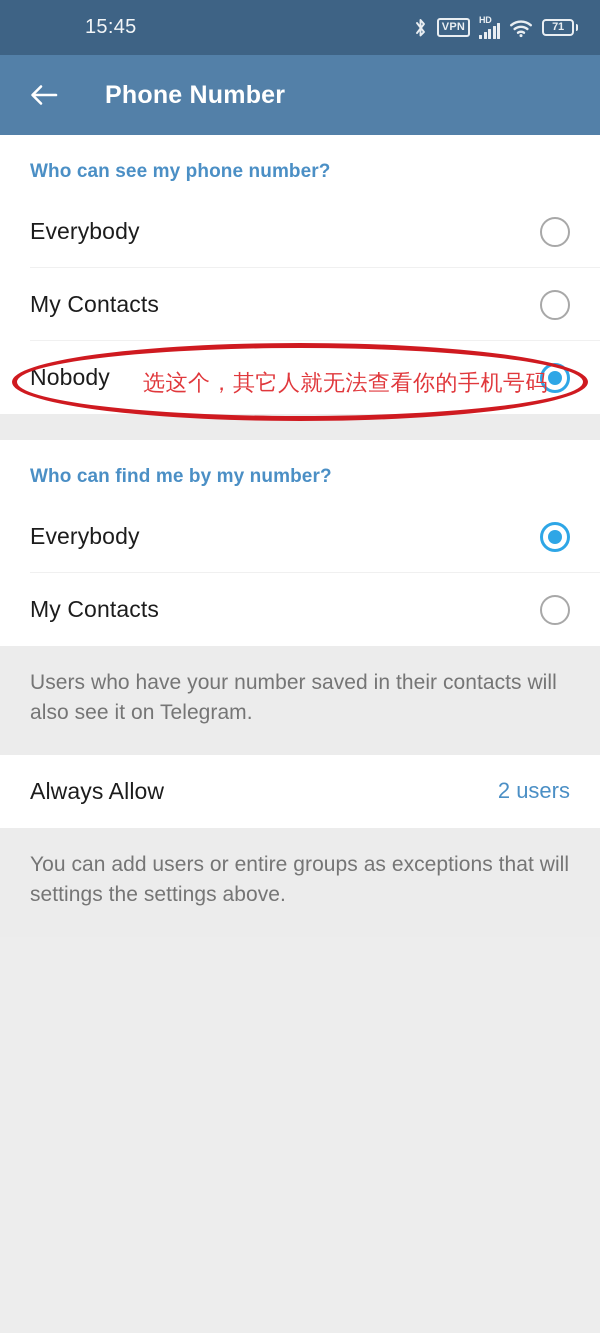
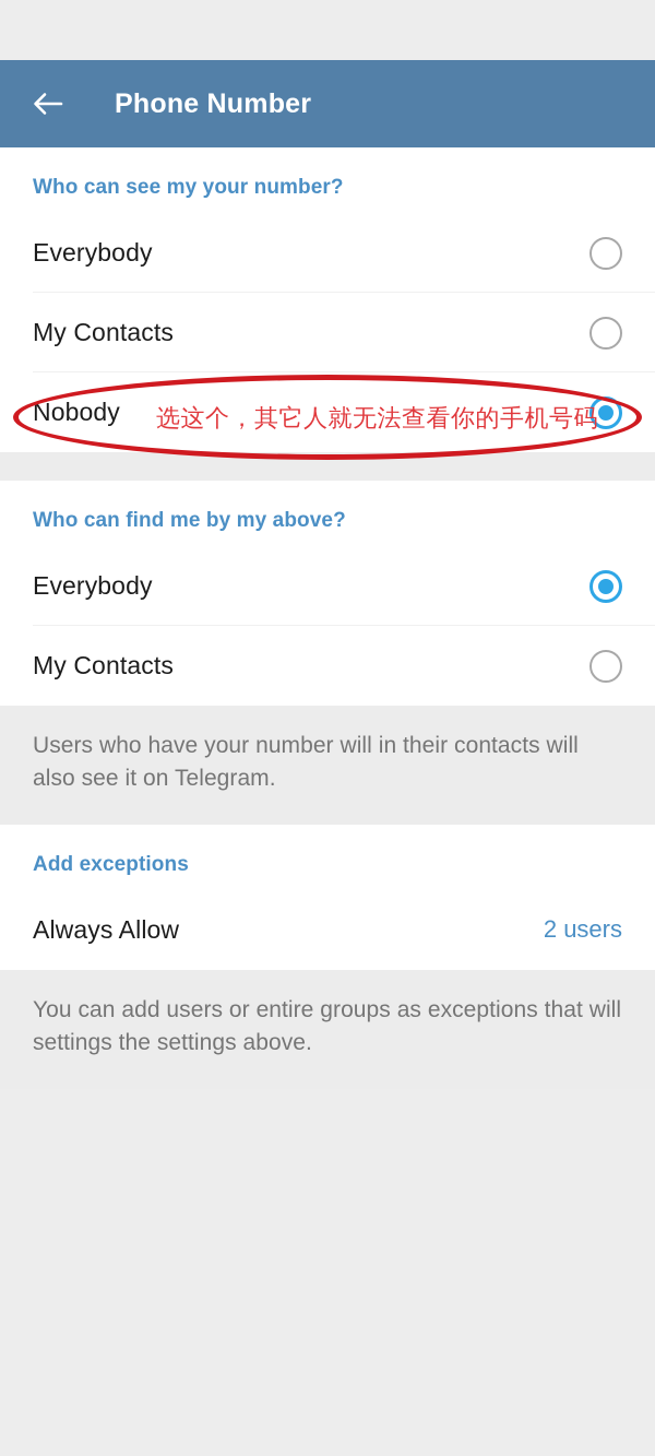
- 15:45
- VPN
- HD
- 71
  Phone Number
- Who can see my phone number?
+ Who can see my your number?
  Everybody
  My Contacts
  Nobody
- Who can find me by my number?
+ Who can find me by my above?
  Everybody
  My Contacts
- Users who have your number saved in their contacts will also see it on Telegram.
+ Users who have your number will in their contacts will also see it on Telegram.
+ Add exceptions
  Always Allow
  2 users
  You can add users or entire groups as exceptions that will settings the settings above.
  选这个，其它人就无法查看你的手机号码
